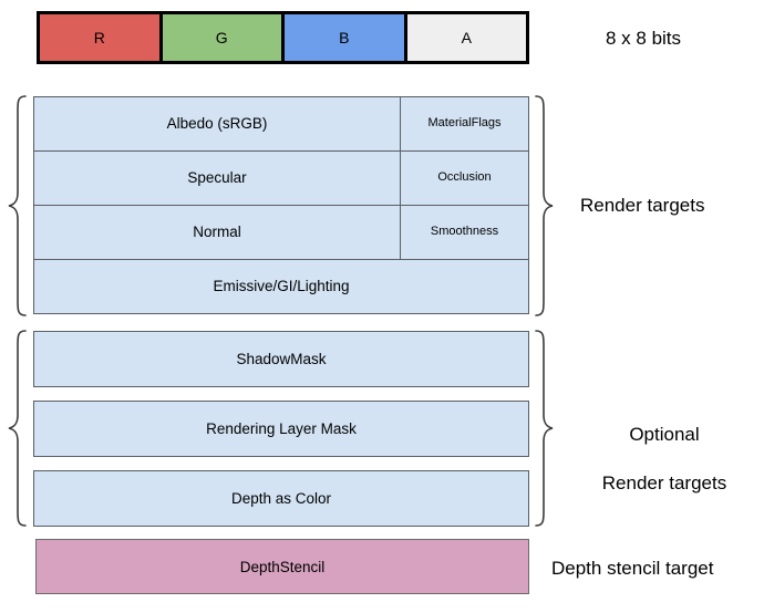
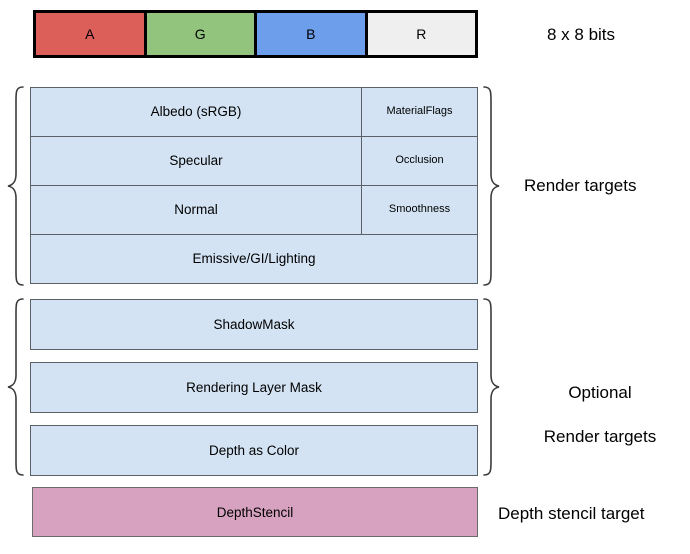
- R
+ A
  G
  B
- A
+ R
  8 x 8 bits
  Albedo (sRGB)
  MaterialFlags
  Specular
  Occlusion
  Normal
  Smoothness
  Emissive/GI/Lighting
  Render targets
  ShadowMask
  Rendering Layer Mask
  Depth as Color
  Optional
  Render targets
  DepthStencil
  Depth stencil target
